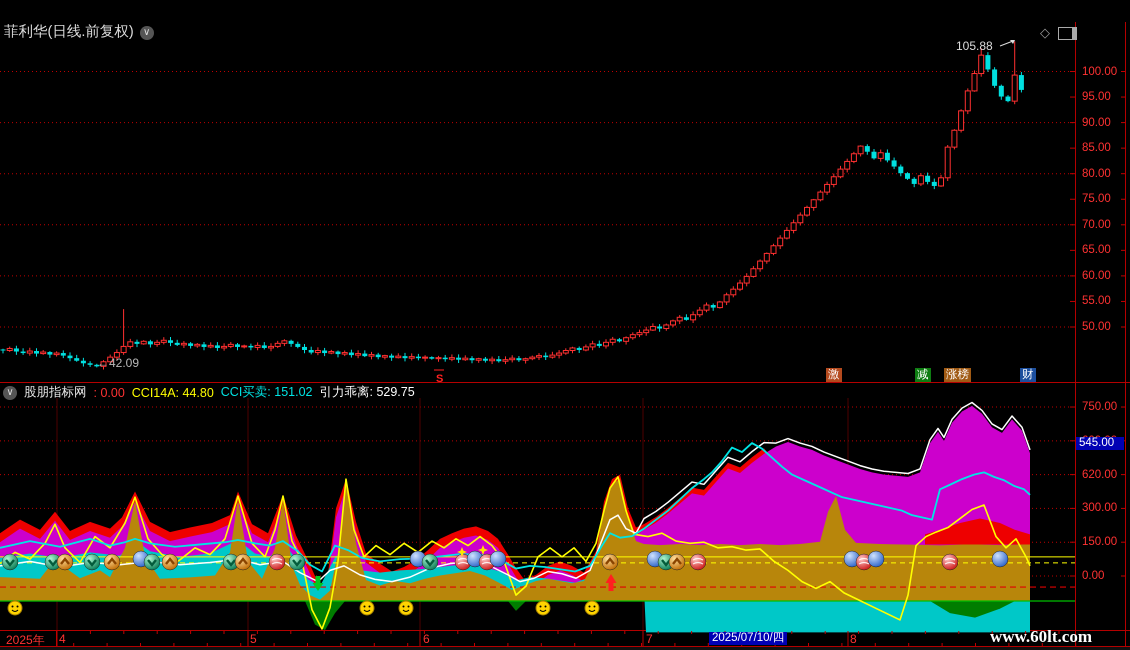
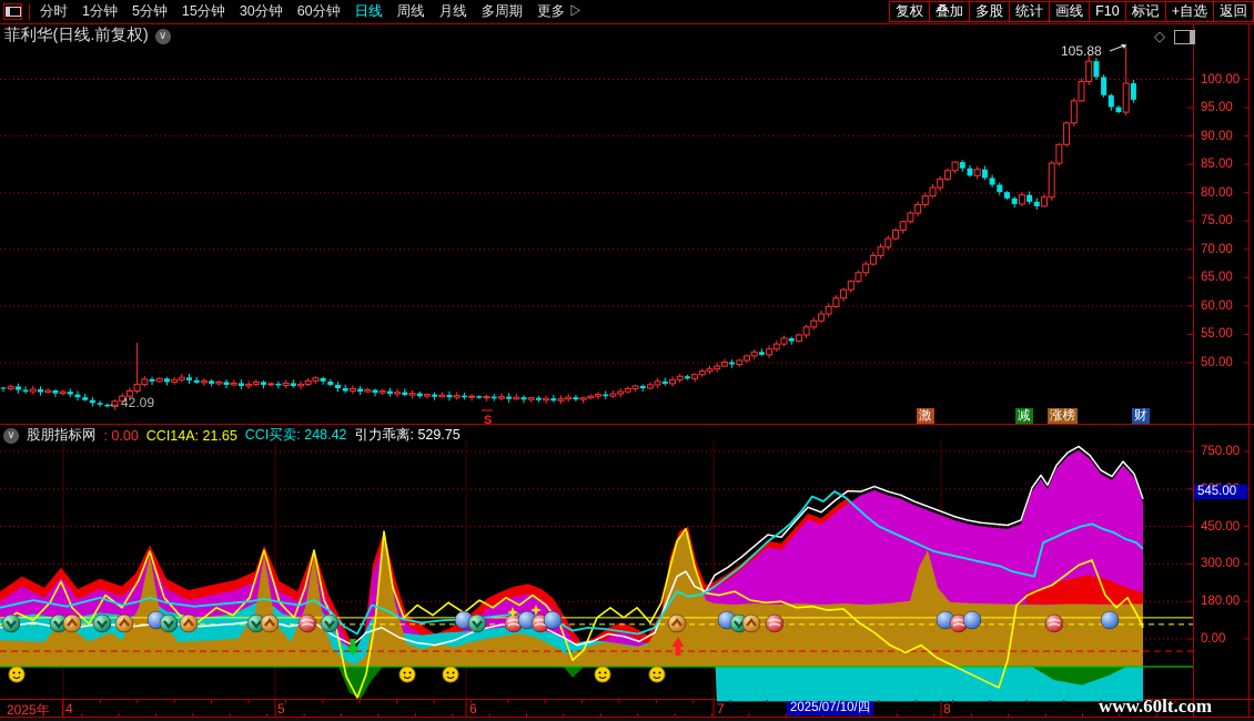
  105.88
  ←42.09
  S
+ 分时
+ 1分钟
+ 5分钟
+ 15分钟
+ 30分钟
+ 60分钟
+ 日线
+ 周线
+ 月线
+ 多周期
+ 更多 ▷
+ 复权
+ 叠加
+ 多股
+ 统计
+ 画线
+ F10
+ 标记
+ +自选
+ 返回
  菲利华(日线.前复权)
  ∨
  ◇
  ∨
  股朋指标网
  : 0.00
- CCI14A: 44.80
+ CCI14A: 21.65
- CCI买卖: 151.02
+ CCI买卖: 248.42
  引力乖离: 529.75
  100.00
  95.00
  90.00
  85.00
  80.00
  75.00
  70.00
  65.00
  60.00
  55.00
  50.00
  750.00
- 620.00
+ 450.00
  300.00
- 150.00
+ 180.00
  0.00
  激
  减
  涨榜
  财
  4
  5
  6
  7
  8
  545.00
  2025/07/10/四
  2025年
  www.60lt.com
